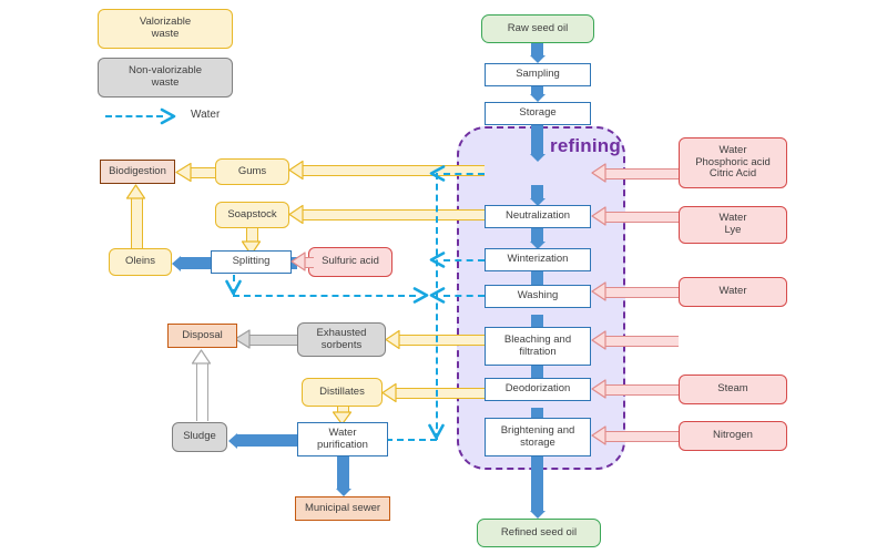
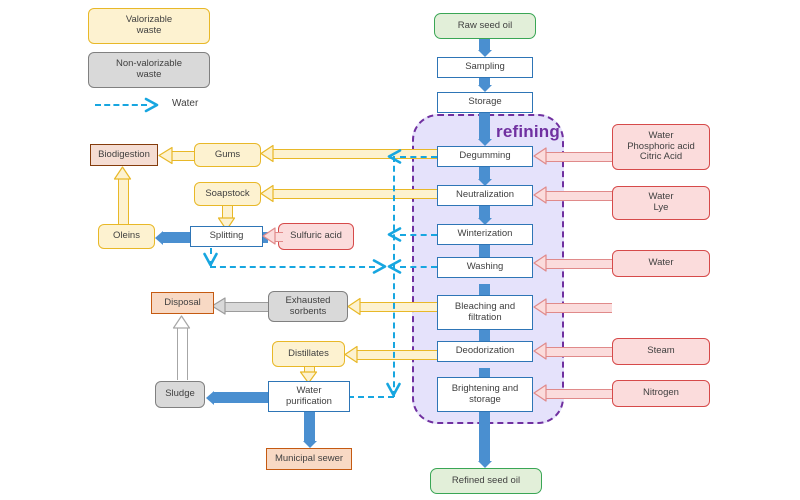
  Valorizable
  waste
  Non-valorizable
  waste
  Water
  refining
  Raw seed oil
  Sampling
  Storage
+ Degumming
  Neutralization
  Winterization
  Washing
  Bleaching and
  filtration
  Deodorization
  Brightening and
  storage
  Refined seed oil
  Water
  Phosphoric acid
  Citric Acid
  Water
  Lye
  Water
  Steam
  Nitrogen
  Biodigestion
  Gums
  Soapstock
  Oleins
  Splitting
  Sulfuric acid
  Disposal
  Exhausted
  sorbents
  Distillates
  Sludge
  Water
  purification
  Municipal sewer
